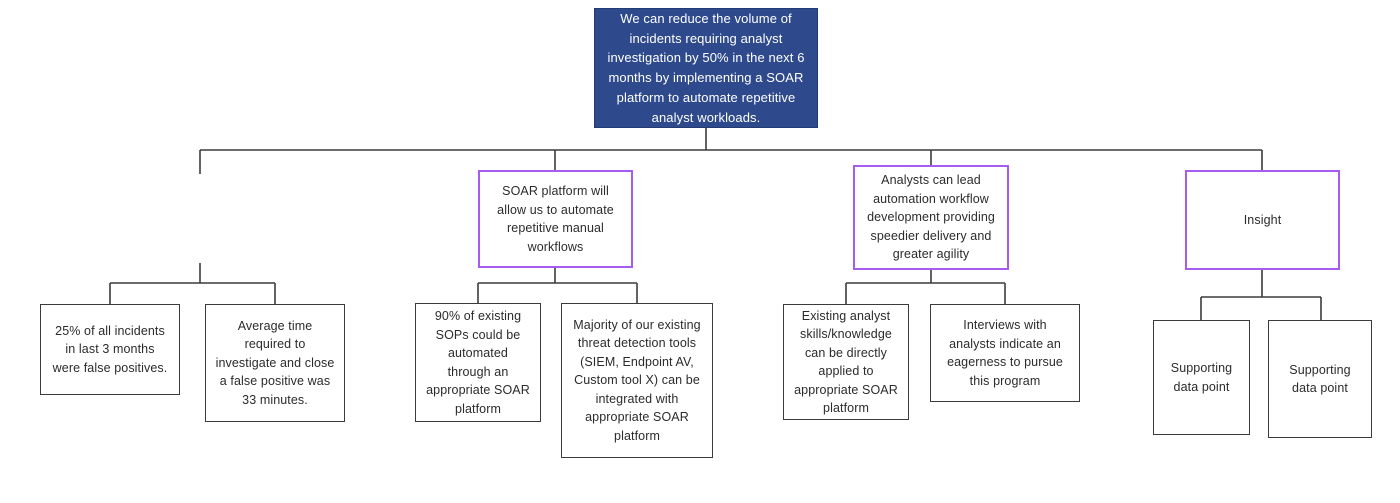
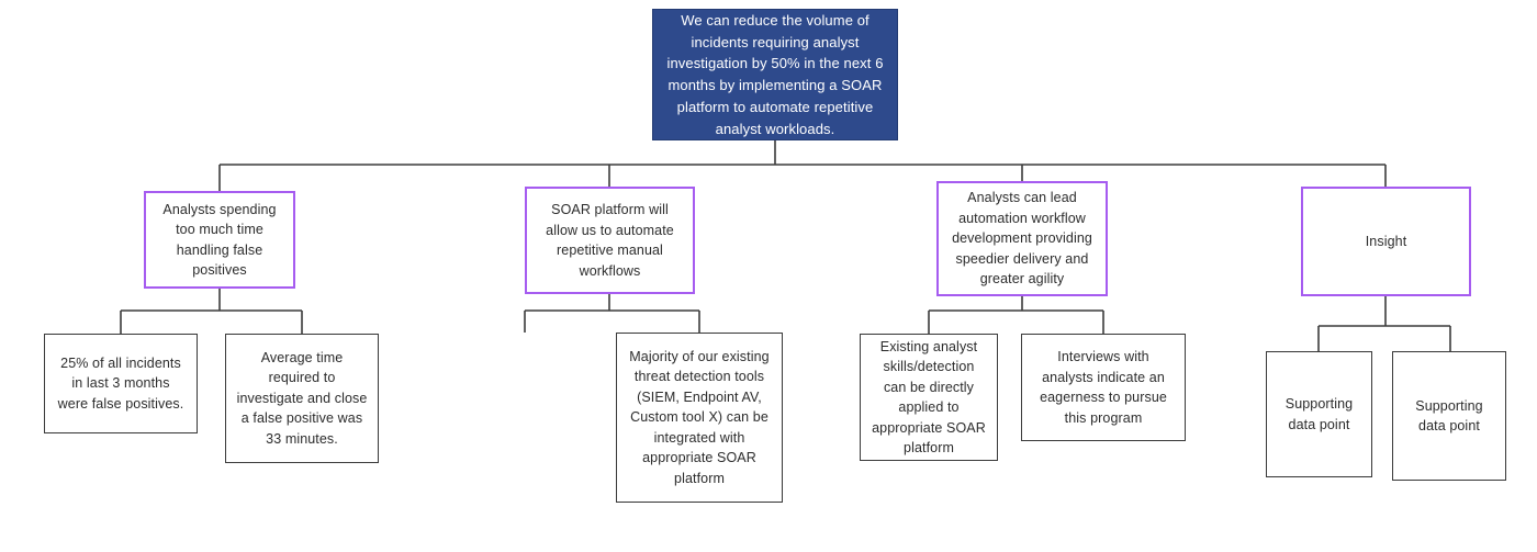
  We can reduce the volume of incidents requiring analyst investigation by 50% in the next 6 months by implementing a SOAR platform to automate repetitive analyst workloads.
+ Analysts spending too much time handling false positives
  SOAR platform will allow us to automate repetitive manual workflows
  Analysts can lead automation workflow development providing speedier delivery and greater agility
  Insight
  25% of all incidents in last 3 months were false positives.
  Average time required to investigate and close a false positive was 33 minutes.
- 90% of existing SOPs could be automated through an appropriate SOAR platform
  Majority of our existing threat detection tools (SIEM, Endpoint AV, Custom tool X) can be integrated with appropriate SOAR platform
- Existing analyst skills/knowledge can be directly applied to appropriate SOAR platform
+ Existing analyst skills/detection can be directly applied to appropriate SOAR platform
  Interviews with analysts indicate an eagerness to pursue this program
  Supporting data point
  Supporting data point
